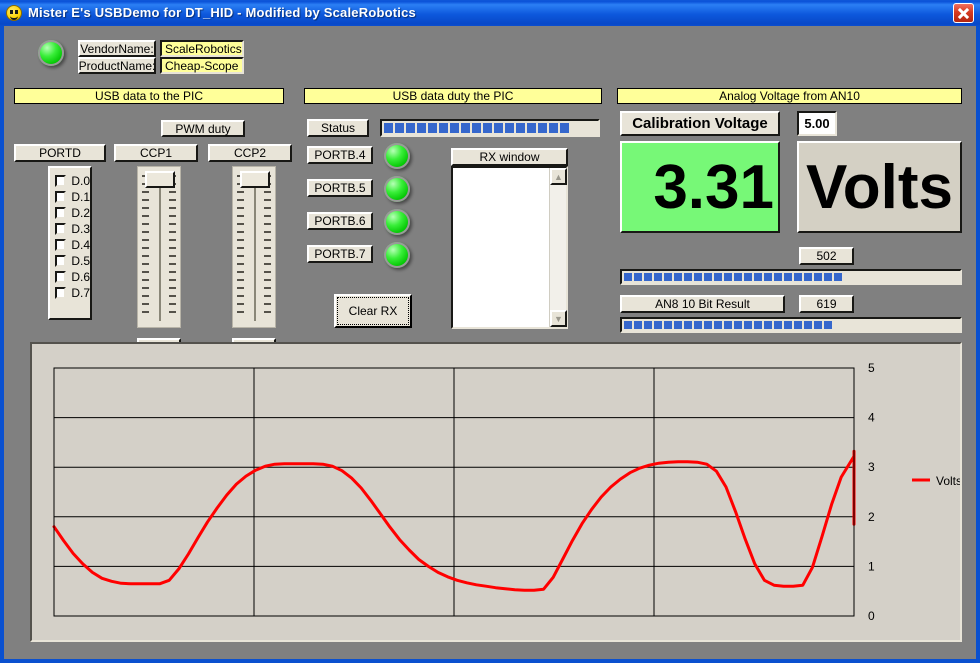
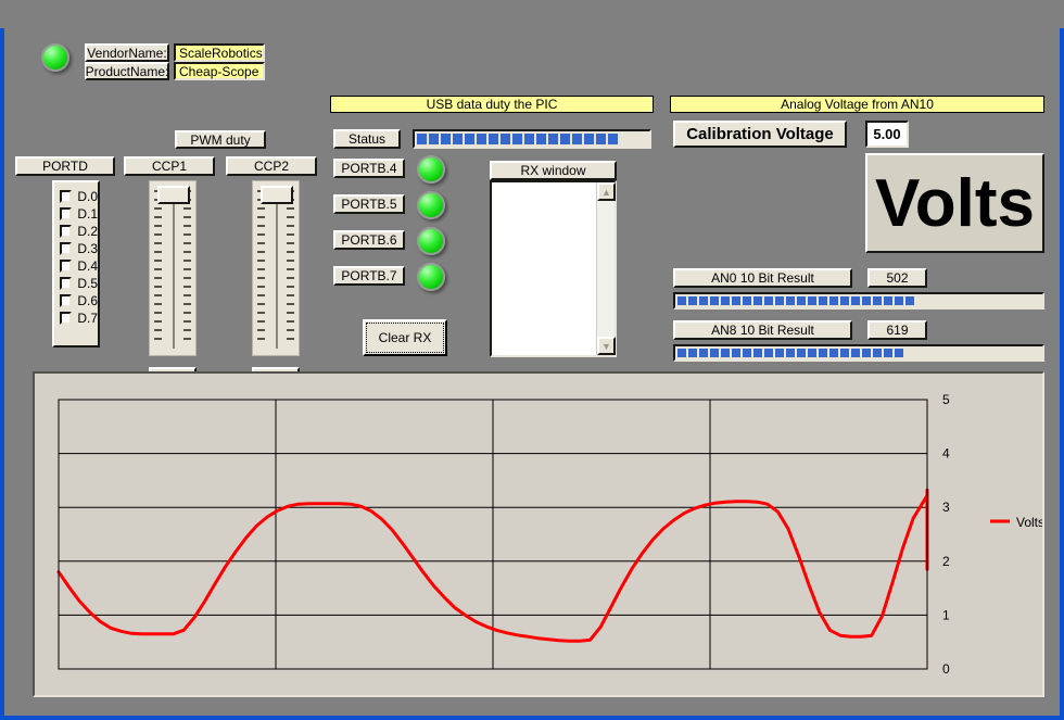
- Mister E's USBDemo for DT_HID - Modified by ScaleRobotics
  VendorName:
  ProductName:
  ScaleRobotics
  Cheap-Scope
- USB data to the PIC
  PWM duty
  PORTD
  CCP1
  CCP2
  D.0
  D.1
  D.2
  D.3
  D.4
  D.5
  D.6
  D.7
  USB data duty the PIC
  Status
  PORTB.4
  PORTB.5
  PORTB.6
  PORTB.7
  Clear RX
  RX window
  ▲
  ▼
  Analog Voltage from AN10
  Calibration Voltage
  5.00
- 3.31
  Volts
+ AN0 10 Bit Result
  502
  AN8 10 Bit Result
  619
  0
  1
  2
  3
  4
  5
  Volts
